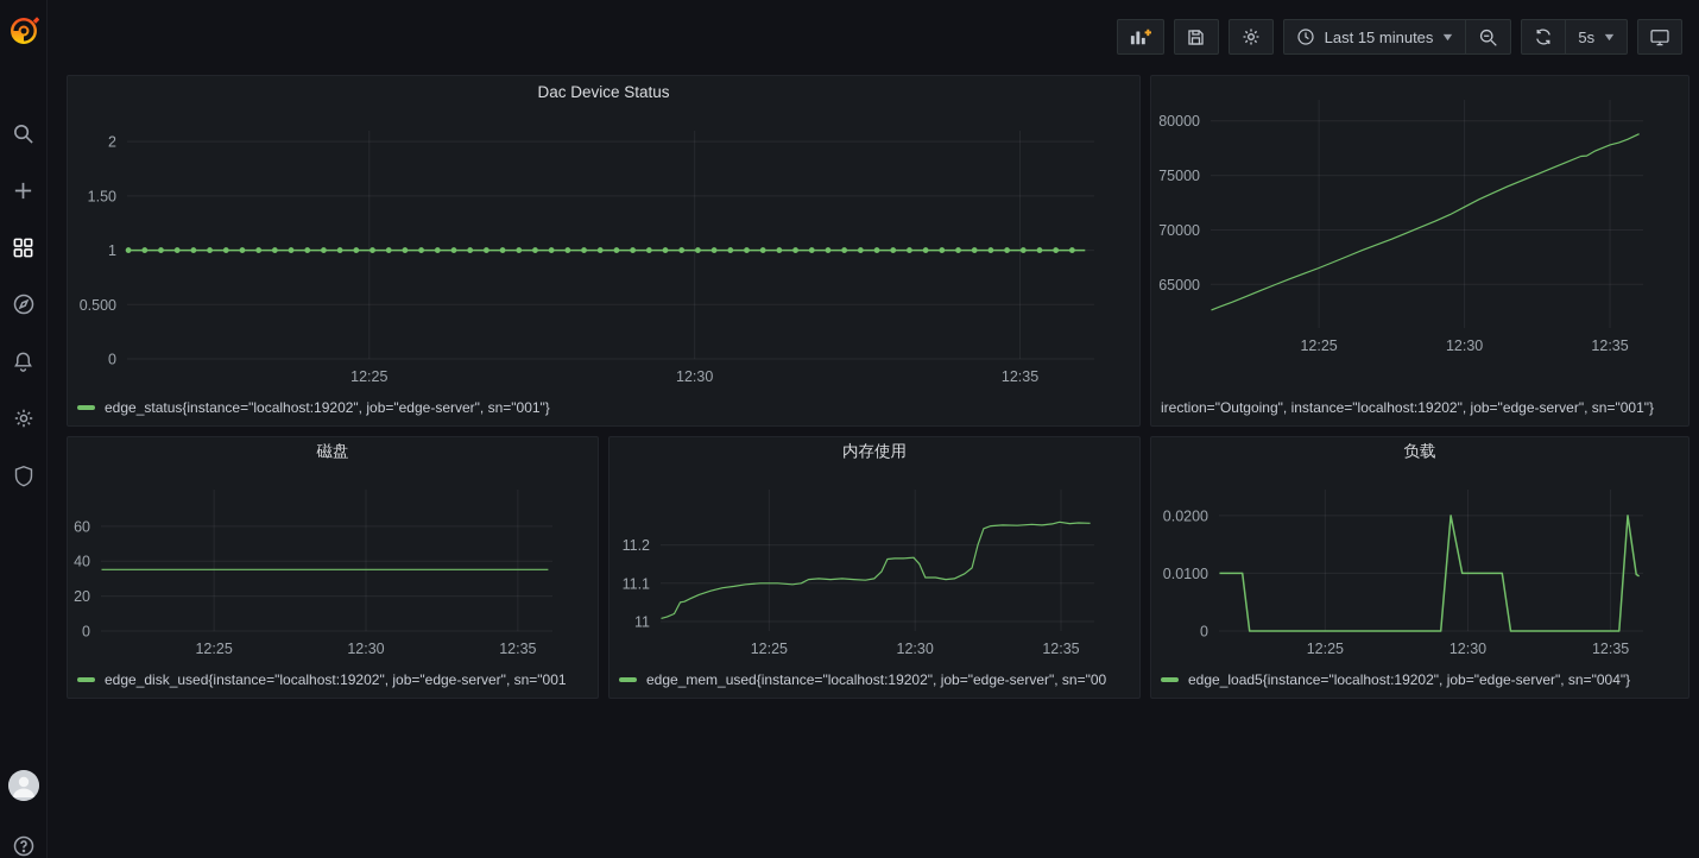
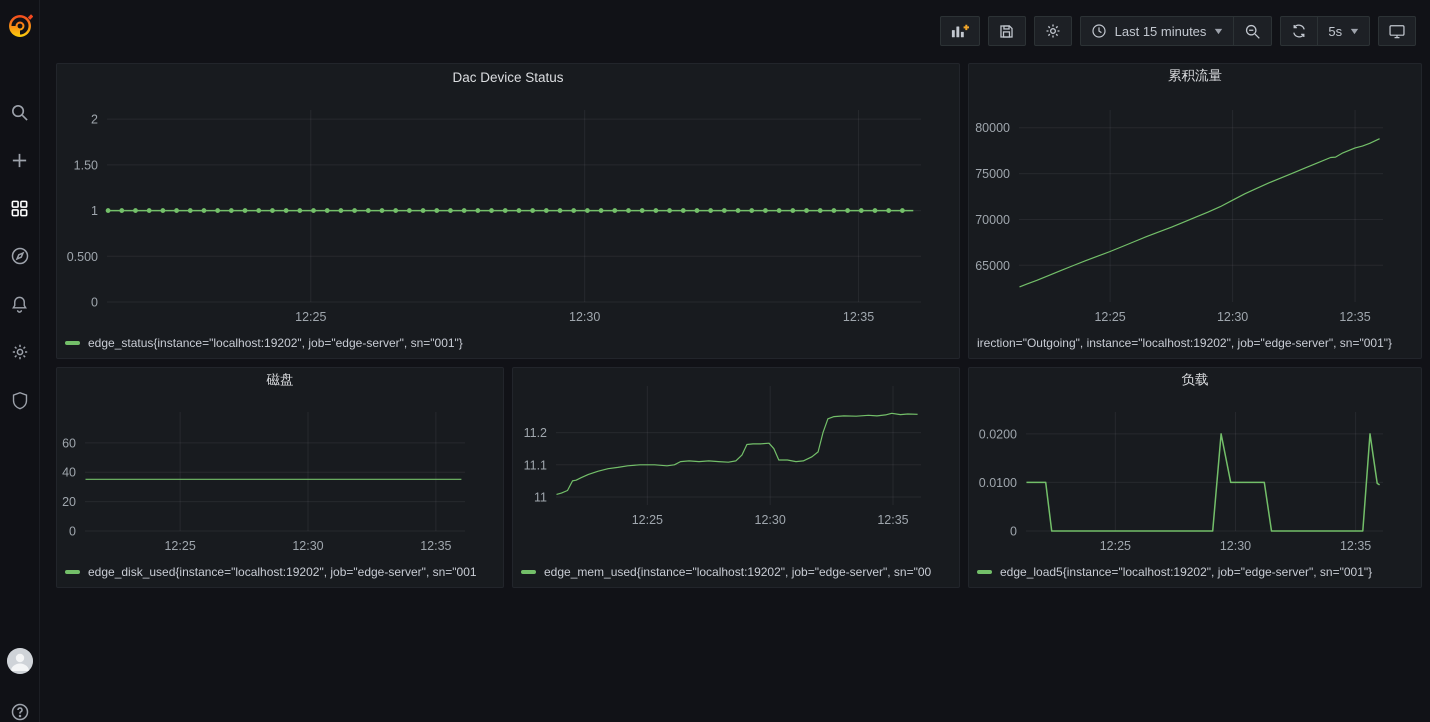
  Last 15 minutes
  ▼
  5s
  ▼
  Dac Device Status
  2
  1.50
  1
  0.500
  0
  12:25
  12:30
  12:35
  edge_status{instance="localhost:19202", job="edge-server", sn="001"}
+ 累积流量
  80000
  75000
  70000
  65000
  12:25
  12:30
  12:35
  irection="Outgoing", instance="localhost:19202", job="edge-server", sn="001"}
  磁盘
  60
  40
  20
  0
  12:25
  12:30
  12:35
  edge_disk_used{instance="localhost:19202", job="edge-server", sn="001
- 内存使用
  11.2
  11.1
  11
  12:25
  12:30
  12:35
  edge_mem_used{instance="localhost:19202", job="edge-server", sn="00
  负载
  0.0200
  0.0100
  0
  12:25
  12:30
  12:35
- edge_load5{instance="localhost:19202", job="edge-server", sn="004"}
+ edge_load5{instance="localhost:19202", job="edge-server", sn="001"}
